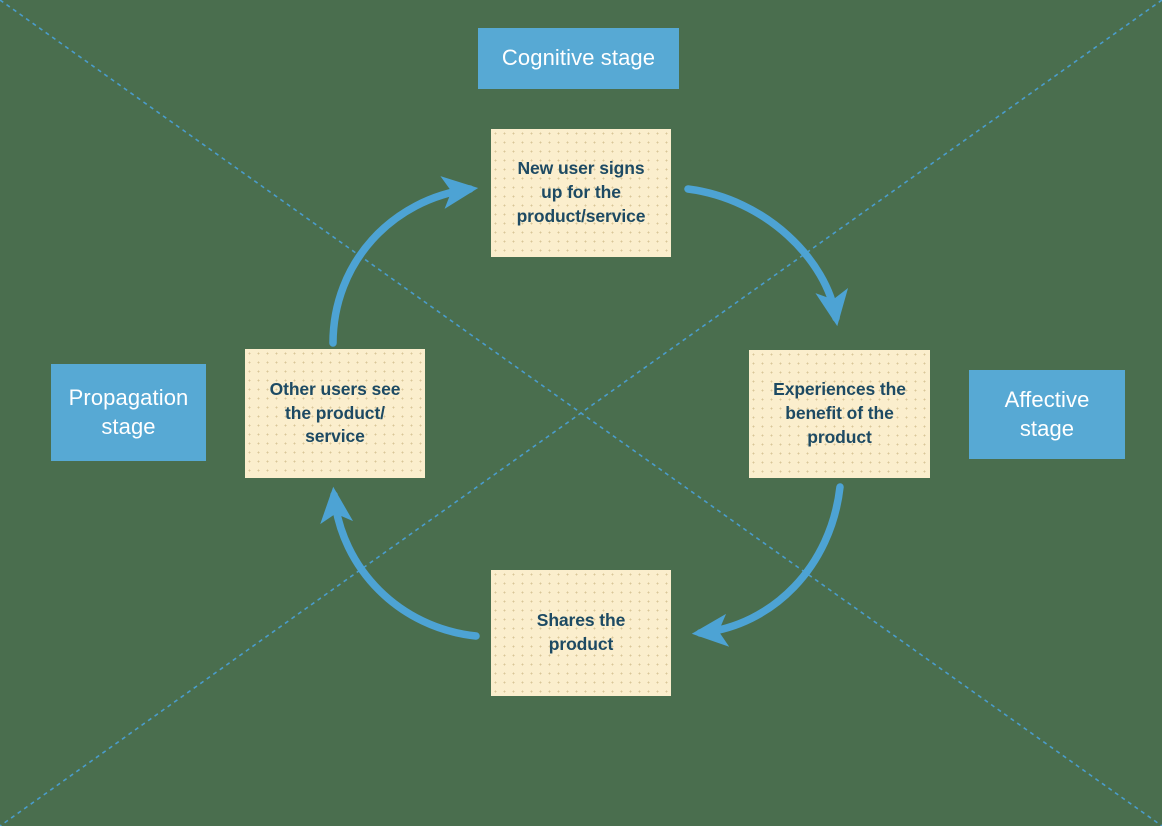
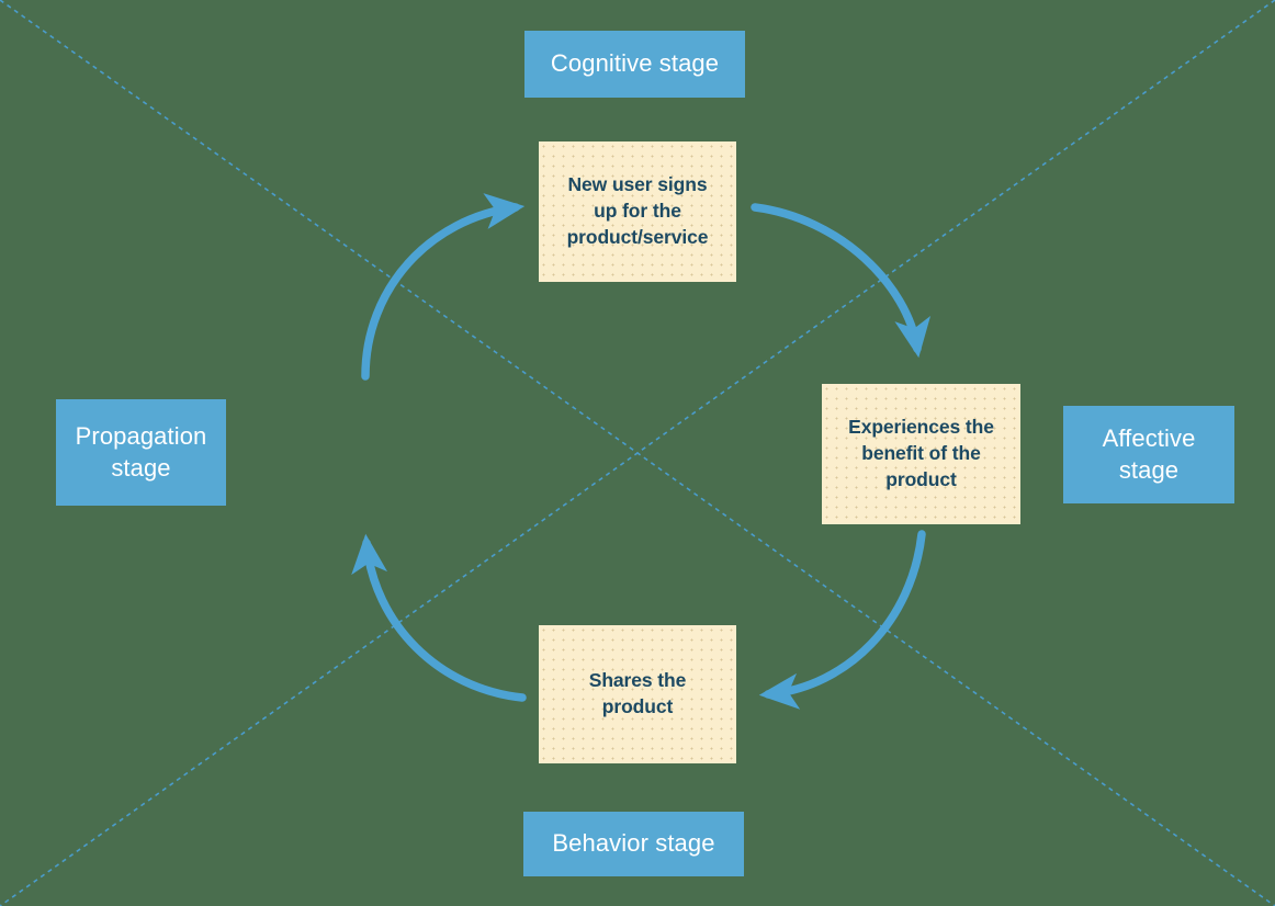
  Cognitive stage
  Affective
  stage
+ Behavior stage
  Propagation
  stage
  New user signs
  up for the
  product/service
  Experiences the
  benefit of the
  product
  Shares the
  product
- Other users see
- the product/
- service
